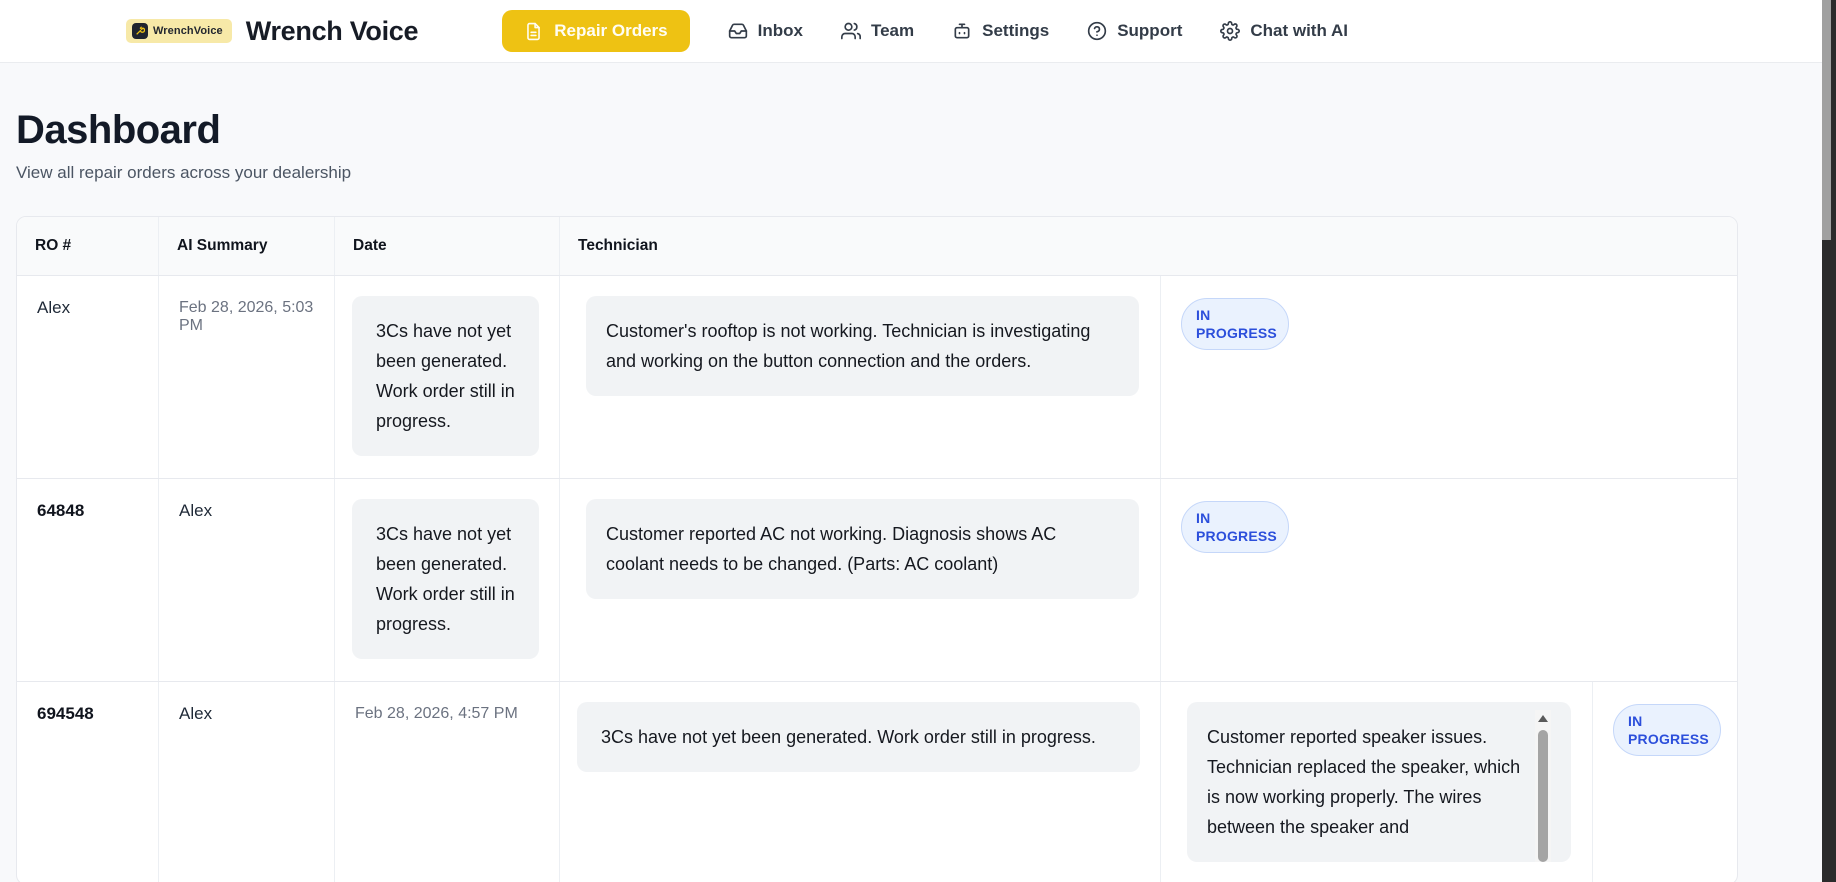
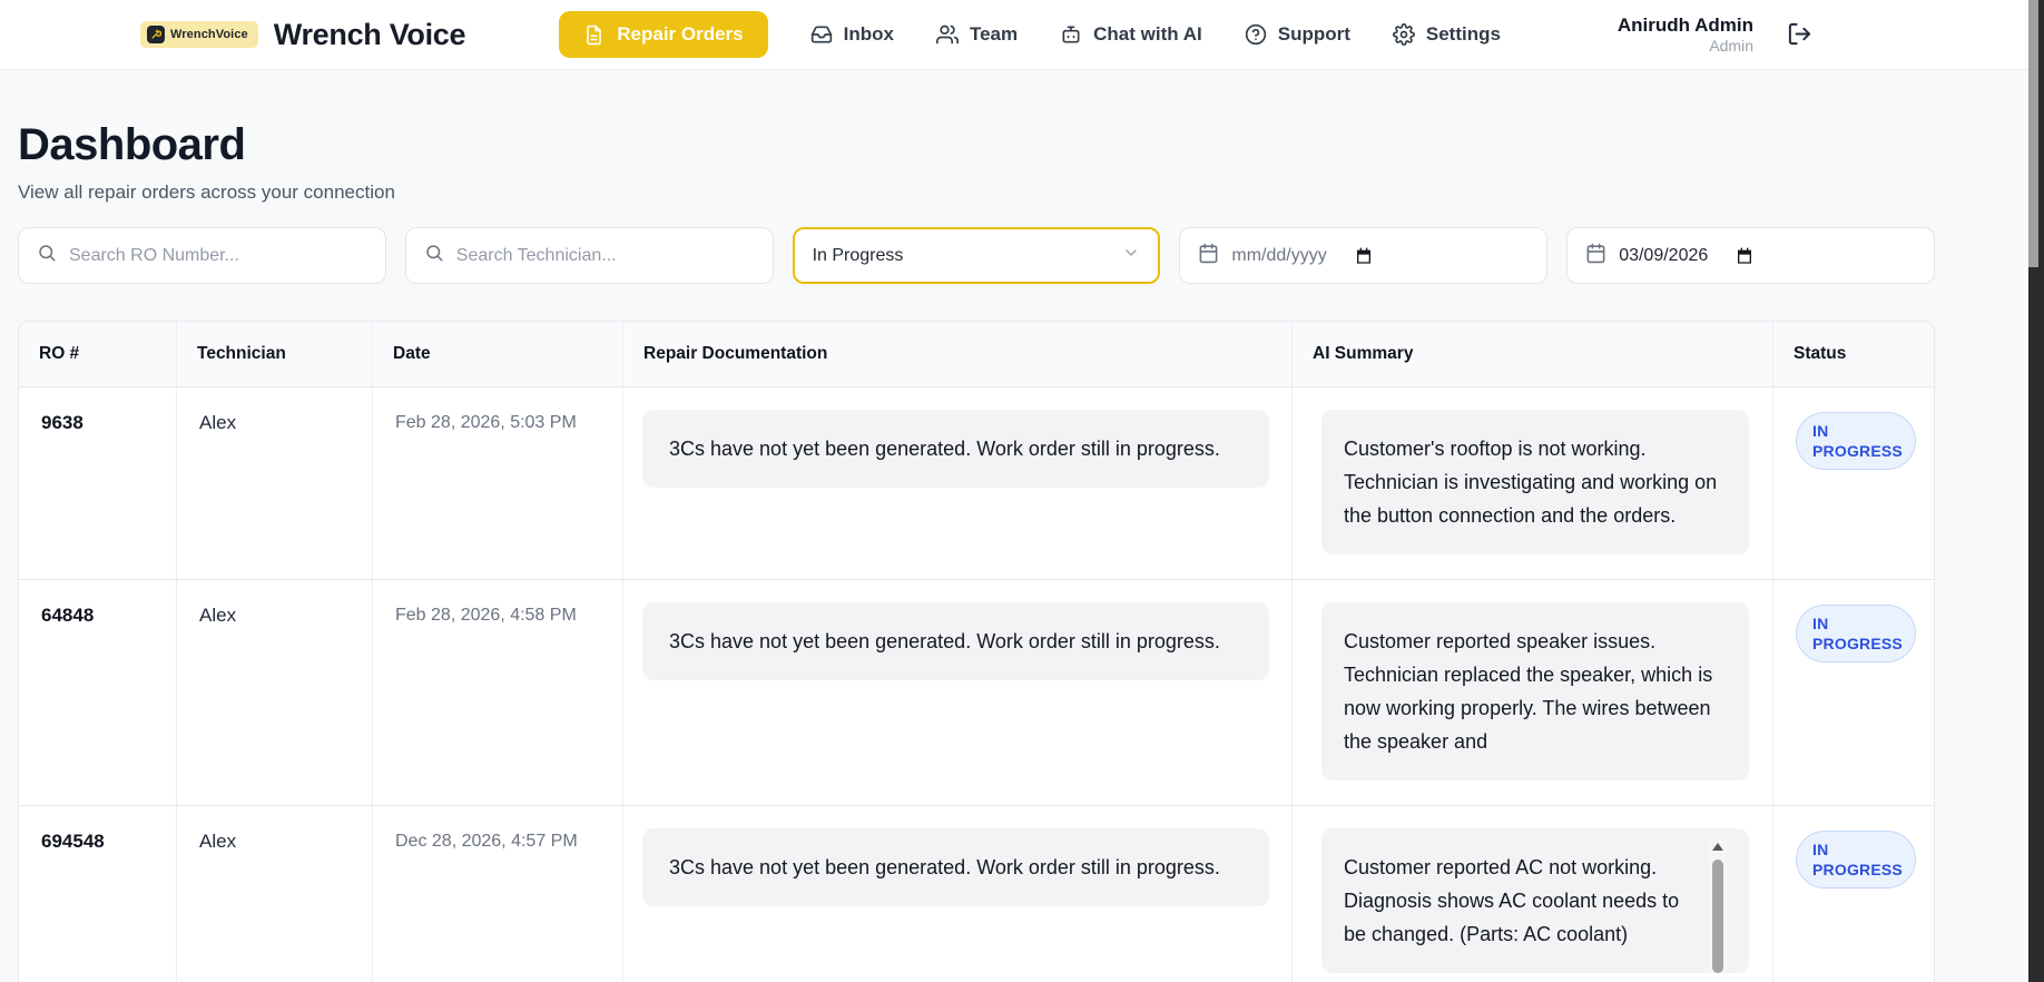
  WrenchVoice
  Wrench Voice
  Repair Orders
  Inbox
  Team
- Settings
+ Chat with AI
  Support
- Chat with AI
+ Settings
+ Anirudh Admin
+ Admin
  Dashboard
- View all repair orders across your dealership
+ View all repair orders across your connection
+ Search RO Number...
+ Search Technician...
+ In Progress
+ mm/dd/yyyy
+ 03/09/2026
  RO #
- AI Summary
+ Technician
  Date
+ Repair Documentation
- Technician
+ AI Summary
+ Status
+ 9638
  Alex
  Feb 28, 2026, 5:03 PM
  3Cs have not yet been generated. Work order still in progress.
  Customer's rooftop is not working. Technician is investigating and working on the button connection and the orders.
  IN PROGRESS
  64848
  Alex
+ Feb 28, 2026, 4:58 PM
  3Cs have not yet been generated. Work order still in progress.
- Customer reported AC not working. Diagnosis shows AC coolant needs to be changed. (Parts: AC coolant)
+ Customer reported speaker issues. Technician replaced the speaker, which is now working properly. The wires between the speaker and
  IN PROGRESS
  694548
  Alex
- Feb 28, 2026, 4:57 PM
+ Dec 28, 2026, 4:57 PM
  3Cs have not yet been generated. Work order still in progress.
- Customer reported speaker issues. Technician replaced the speaker, which is now working properly. The wires between the speaker and
+ Customer reported AC not working. Diagnosis shows AC coolant needs to be changed. (Parts: AC coolant)
  IN PROGRESS
